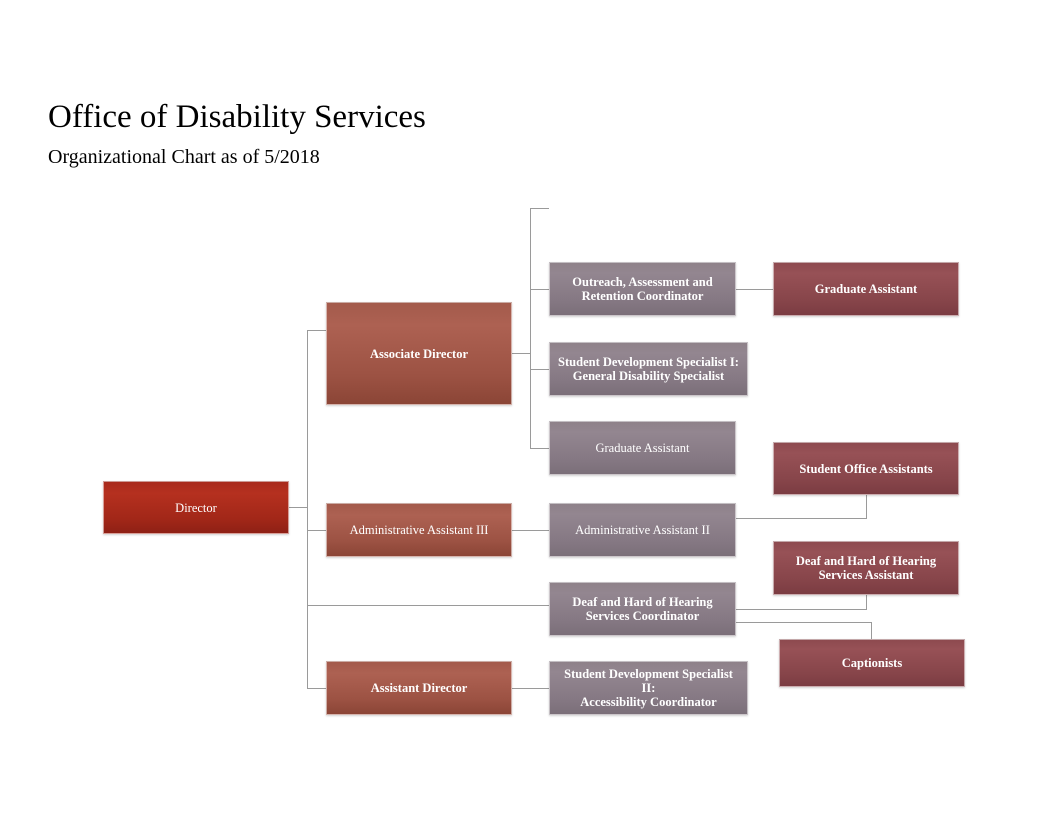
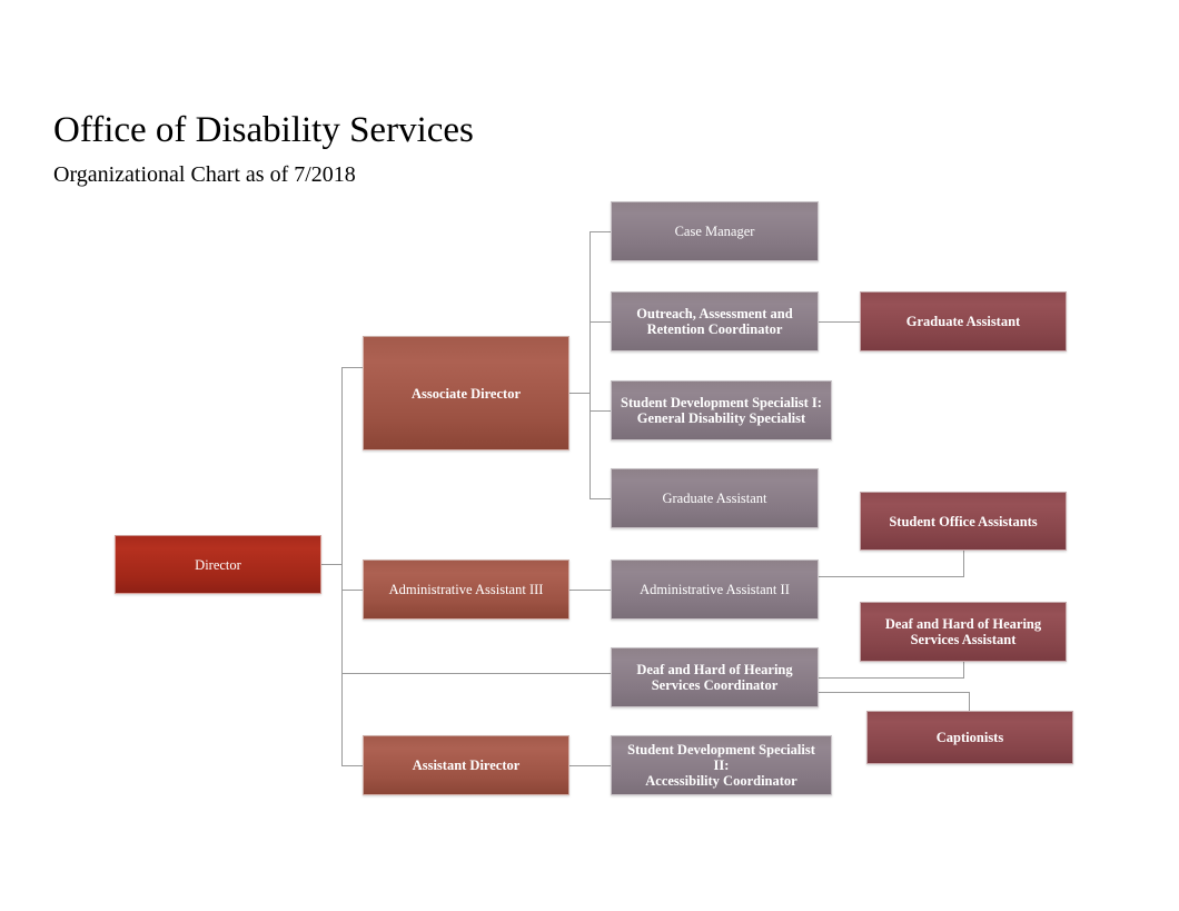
  Office of Disability Services
- Organizational Chart as of 5/2018
+ Organizational Chart as of 7/2018
  Director
  Associate Director
  Administrative Assistant III
  Assistant Director
+ Case Manager
  Outreach, Assessment and
  Retention Coordinator
  Student Development Specialist I:
  General Disability Specialist
  Graduate Assistant
  Administrative Assistant II
  Deaf and Hard of Hearing
  Services Coordinator
  Student Development Specialist II:
  Accessibility Coordinator
  Graduate Assistant
  Student Office Assistants
  Deaf and Hard of Hearing
  Services Assistant
  Captionists
